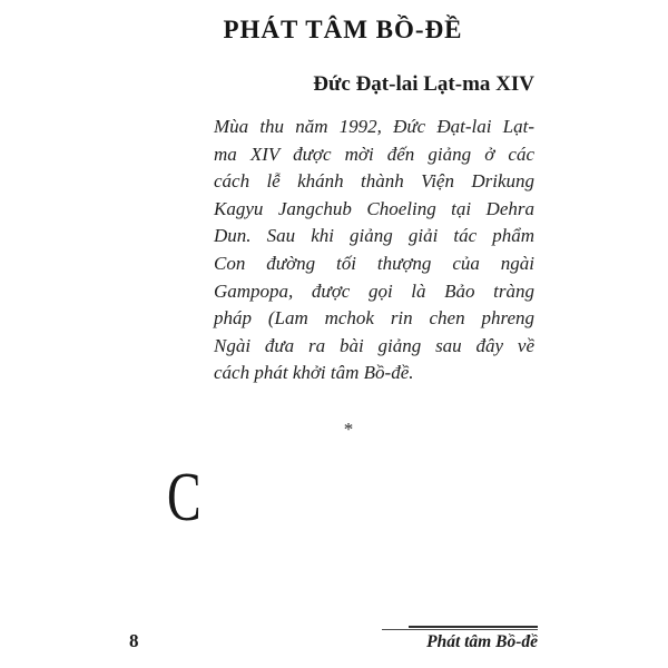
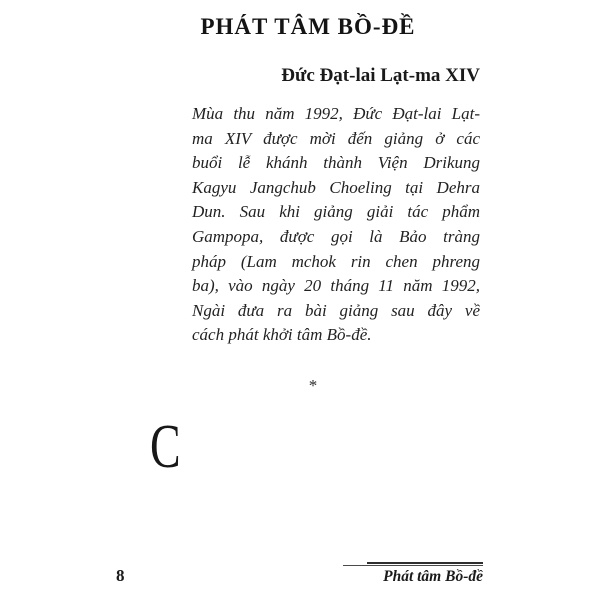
  PHÁT TÂM BỒ-ĐỀ
  Đức Đạt-lai Lạt-ma XIV
  Mùa thu năm 1992, Đức Đạt-lai Lạt-
  ma XIV được mời đến giảng ở các
- cách lễ khánh thành Viện Drikung
+ buổi lễ khánh thành Viện Drikung
  Kagyu Jangchub Choeling tại Dehra
  Dun. Sau khi giảng giải tác phẩm
- Con đường tối thượng của ngài
  Gampopa, được gọi là Bảo tràng
  pháp (Lam mchok rin chen phreng
+ ba), vào ngày 20 tháng 11 năm 1992,
  Ngài đưa ra bài giảng sau đây về
  cách phát khởi tâm Bồ-đề.
  *
  C
  8
  Phát tâm Bồ-đề
